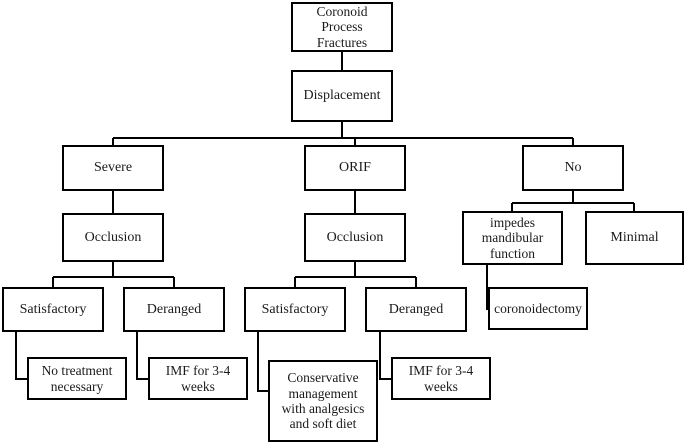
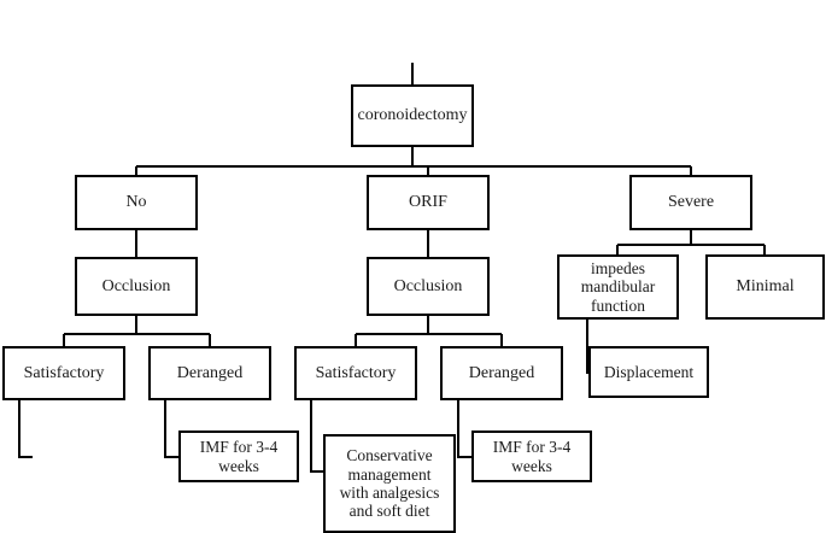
- Coronoid
- Process
- Fractures
- Displacement
+ coronoidectomy
- Severe
+ No
  ORIF
- No
+ Severe
  Occlusion
  Occlusion
  impedes
  mandibular
  function
  Minimal
  Satisfactory
  Deranged
  Satisfactory
  Deranged
- coronoidectomy
+ Displacement
- No treatment
- necessary
  IMF for 3-4
  weeks
  Conservative
  management
  with analgesics
  and soft diet
  IMF for 3-4
  weeks
